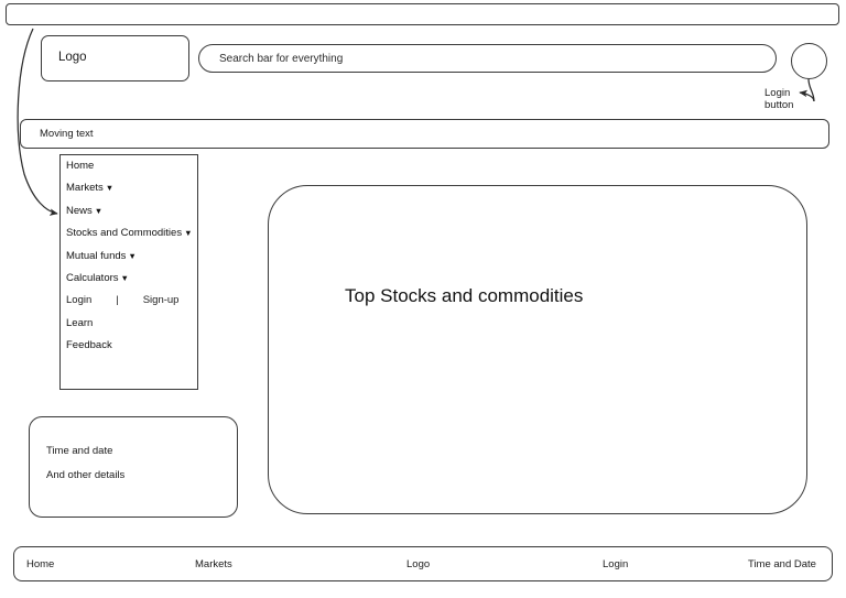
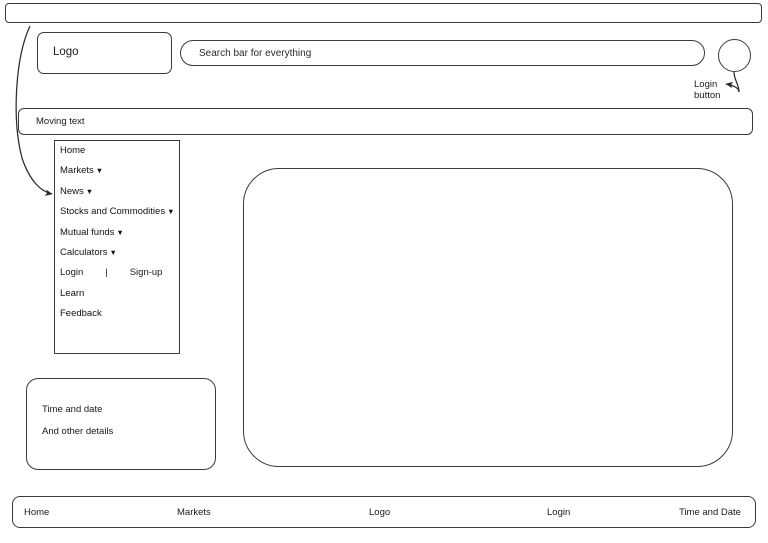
  Logo
  Search bar for everything
  Login
  button
  Moving text
  Home
  Markets ▼
  News ▼
  Stocks and Commodities ▼
  Mutual funds ▼
  Calculators ▼
  Login | Sign-up
  Learn
  Feedback
- Top Stocks and commodities
  Time and date
  And other details
  Home
  Markets
  Logo
  Login
  Time and Date
